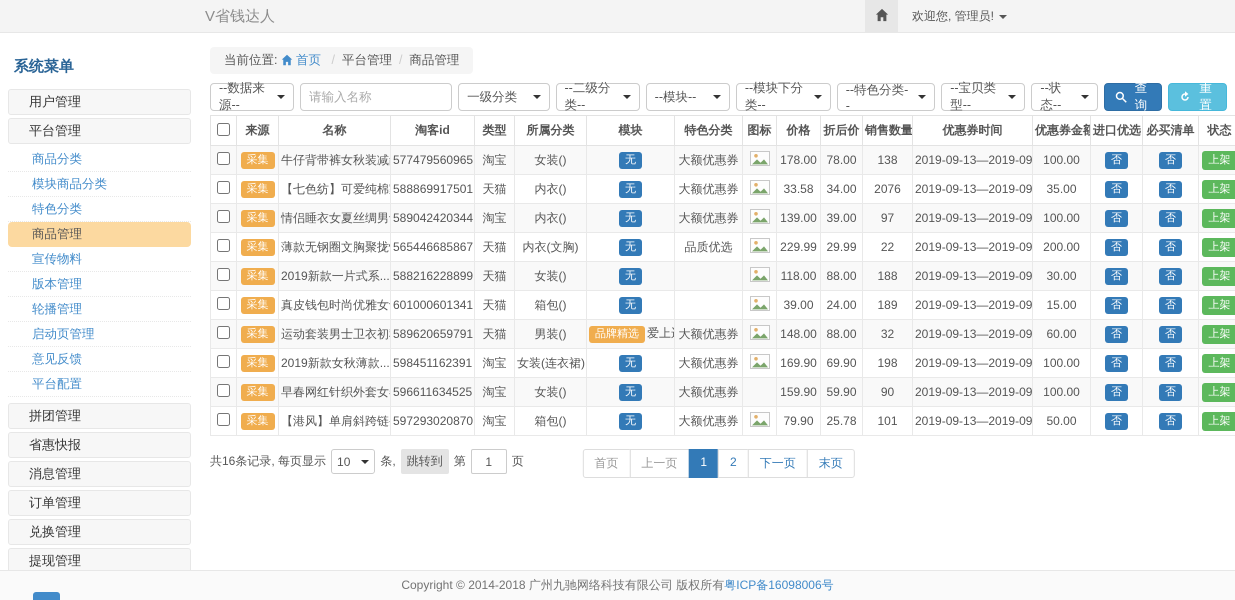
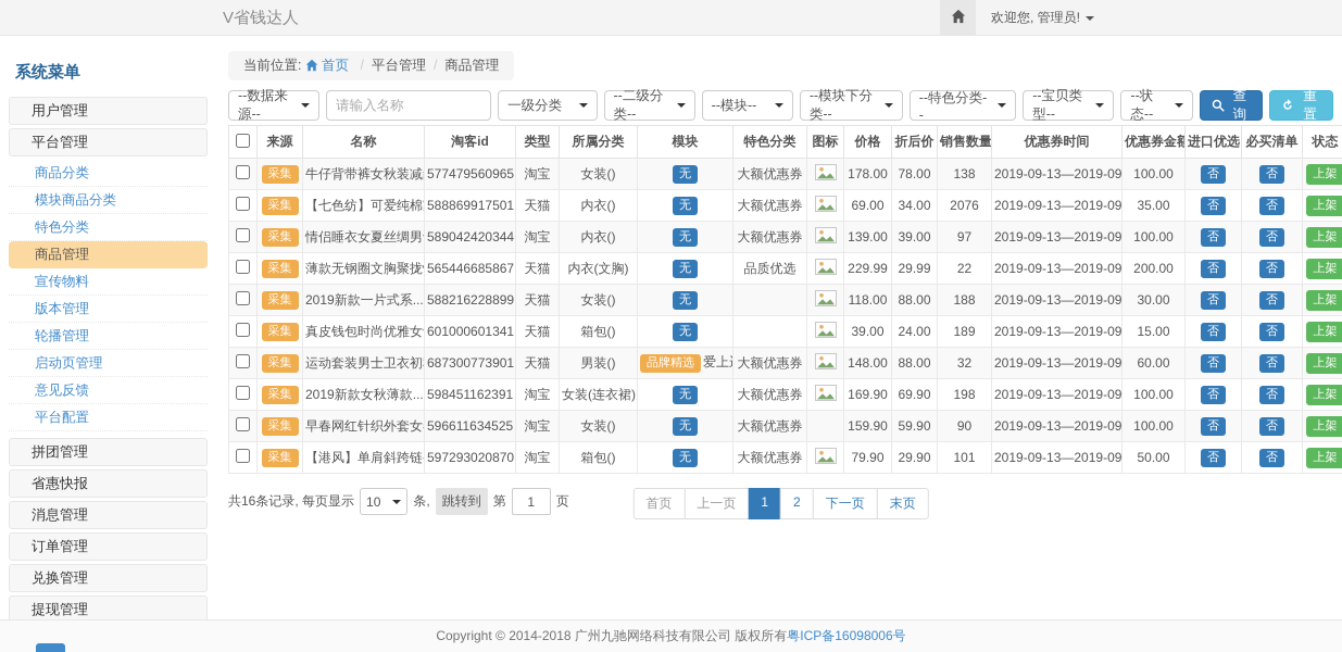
  V省钱达人
  欢迎您, 管理员!
  系统菜单
  用户管理
  平台管理
  商品分类
  模块商品分类
  特色分类
  商品管理
  宣传物料
  版本管理
  轮播管理
  启动页管理
  意见反馈
  平台配置
  拼团管理
  省惠快报
  消息管理
  订单管理
  兑换管理
  提现管理
  当前位置: 首页 / 平台管理 / 商品管理
  --数据来源--
  请输入名称
  一级分类
  --二级分类--
  --模块--
  --模块下分类--
  --特色分类--
  --宝贝类型--
  --状态--
  查询
  重置
  	来源	名称	淘客id	类型	所属分类	模块	特色分类	图标	价格	折后价	销售数量	优惠券时间	优惠券金额	进口优选	必买清单	状态
  	采集	牛仔背带裤女秋装减	577479560965	淘宝	女装()	无	大额优惠券		178.00	78.00	138	2019-09-13—2019-09	100.00	否	否	上架
- 	采集	【七色纺】可爱纯棉	588869917501	天猫	内衣()	无	大额优惠券		33.58	34.00	2076	2019-09-13—2019-09	35.00	否	否	上架
+ 	采集	【七色纺】可爱纯棉	588869917501	天猫	内衣()	无	大额优惠券		69.00	34.00	2076	2019-09-13—2019-09	35.00	否	否	上架
  	采集	情侣睡衣女夏丝绸男	589042420344	淘宝	内衣()	无	大额优惠券		139.00	39.00	97	2019-09-13—2019-09	100.00	否	否	上架
  	采集	薄款无钢圈文胸聚拢	565446685867	天猫	内衣(文胸)	无	品质优选		229.99	29.99	22	2019-09-13—2019-09	200.00	否	否	上架
  	采集	2019新款一片式系...	588216228899	天猫	女装()	无			118.00	88.00	188	2019-09-13—2019-09	30.00	否	否	上架
  	采集	真皮钱包时尚优雅女	601000601341	天猫	箱包()	无			39.00	24.00	189	2019-09-13—2019-09	15.00	否	否	上架
- 	采集	运动套装男士卫衣初	589620659791	天猫	男装()	品牌精选 爱上	大额优惠券		148.00	88.00	32	2019-09-13—2019-09	60.00	否	否	上架
+ 	采集	运动套装男士卫衣初	687300773901	天猫	男装()	品牌精选 爱上	大额优惠券		148.00	88.00	32	2019-09-13—2019-09	60.00	否	否	上架
  	采集	2019新款女秋薄款...	598451162391	淘宝	女装(连衣裙)	无	大额优惠券		169.90	69.90	198	2019-09-13—2019-09	100.00	否	否	上架
  	采集	早春网红针织外套女	596611634525	淘宝	女装()	无	大额优惠券		159.90	59.90	90	2019-09-13—2019-09	100.00	否	否	上架
- 	采集	【港风】单肩斜跨链	597293020870	淘宝	箱包()	无	大额优惠券		79.90	25.78	101	2019-09-13—2019-09	50.00	否	否	上架
+ 	采集	【港风】单肩斜跨链	597293020870	淘宝	箱包()	无	大额优惠券		79.90	29.90	101	2019-09-13—2019-09	50.00	否	否	上架
  共16条记录, 每页显示
  10
  条,
  跳转到
  第
  1
  页
  首页
  上一页
  1
  2
  下一页
  末页
  Copyright © 2014-2018 广州九驰网络科技有限公司 版权所有粤ICP备16098006号
